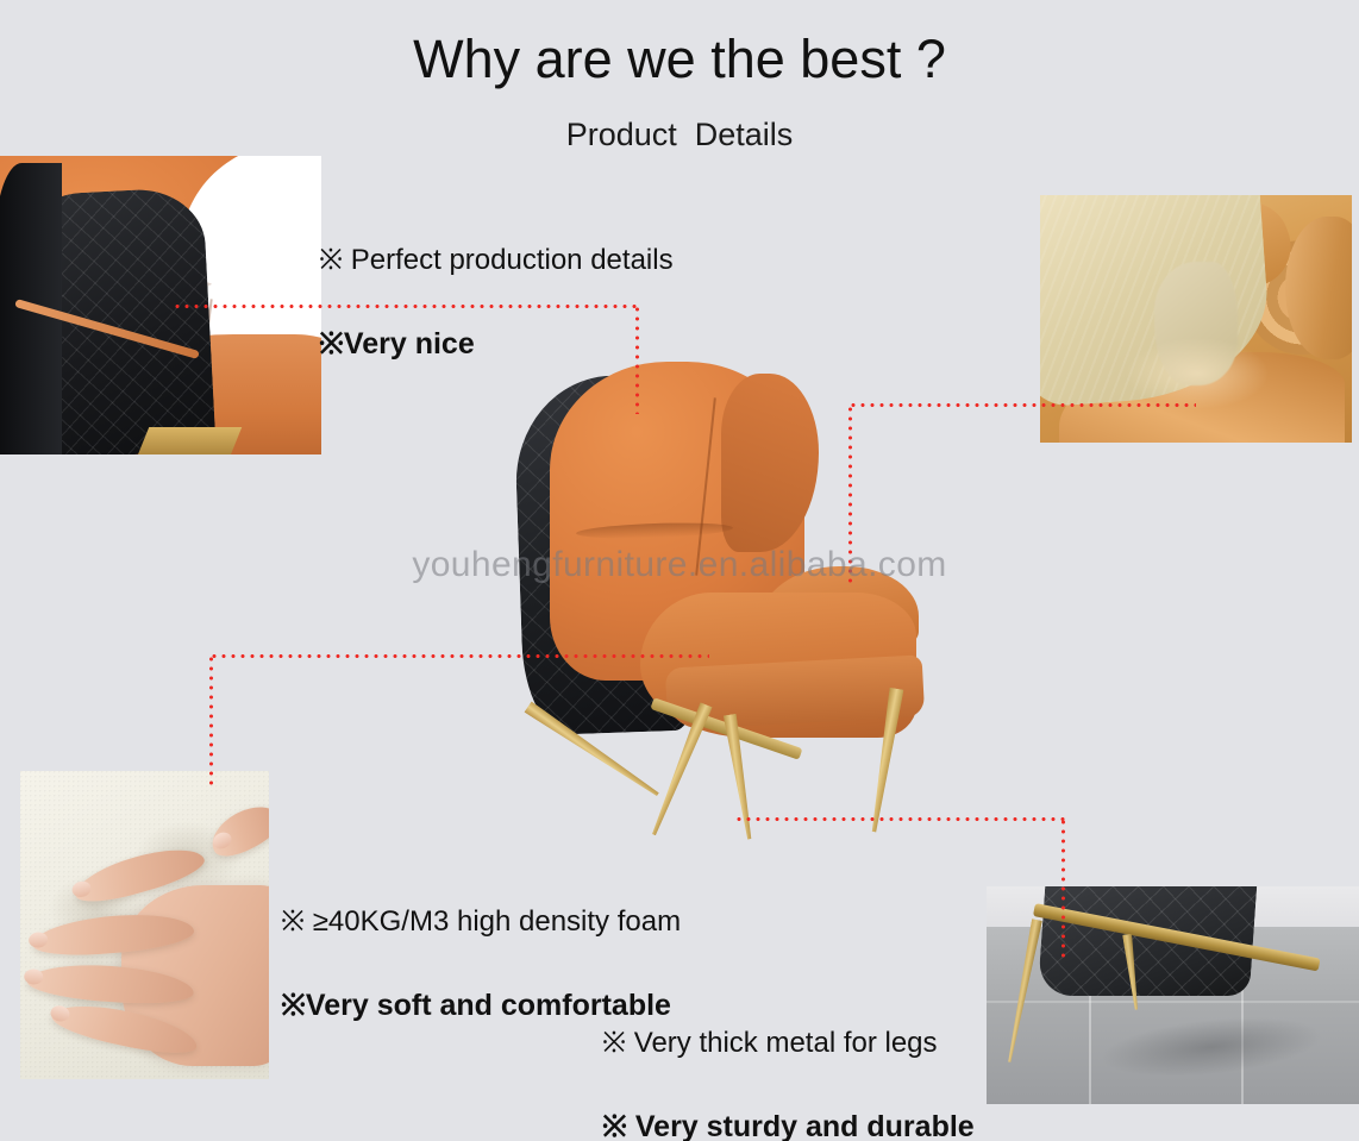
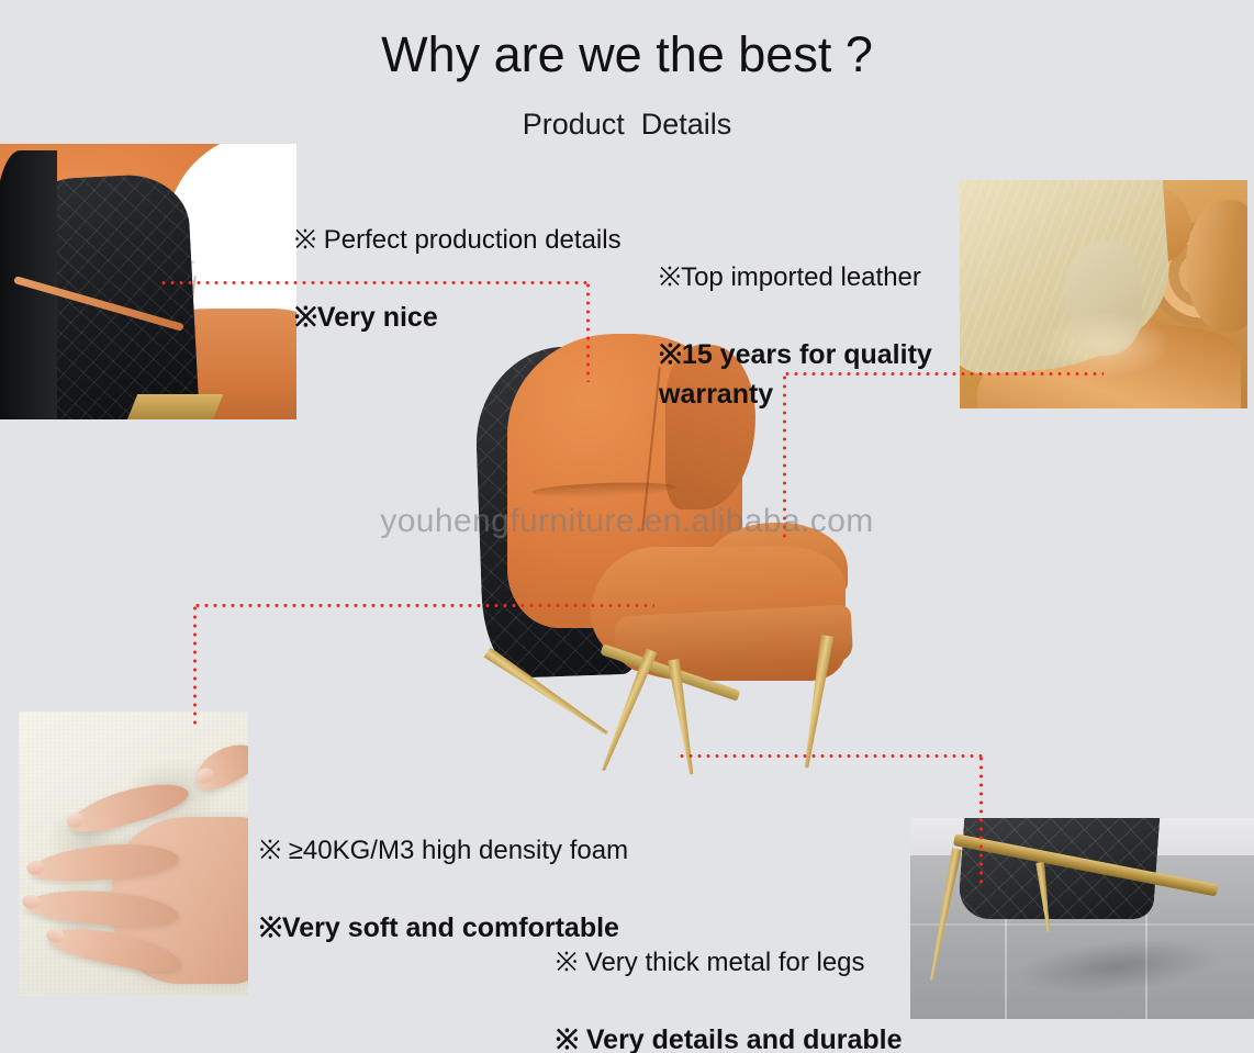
  Why are we the best ?
  Product Details
  ※ Perfect production details
  ※Very nice
+ ※Top imported leather
+ ※15 years for quality warranty
  ※ ≥40KG/M3 high density foam
  ※Very soft and comfortable
  ※ Very thick metal for legs
- ※ Very sturdy and durable
+ ※ Very details and durable
  youhengfurniture.en.alibaba.com
